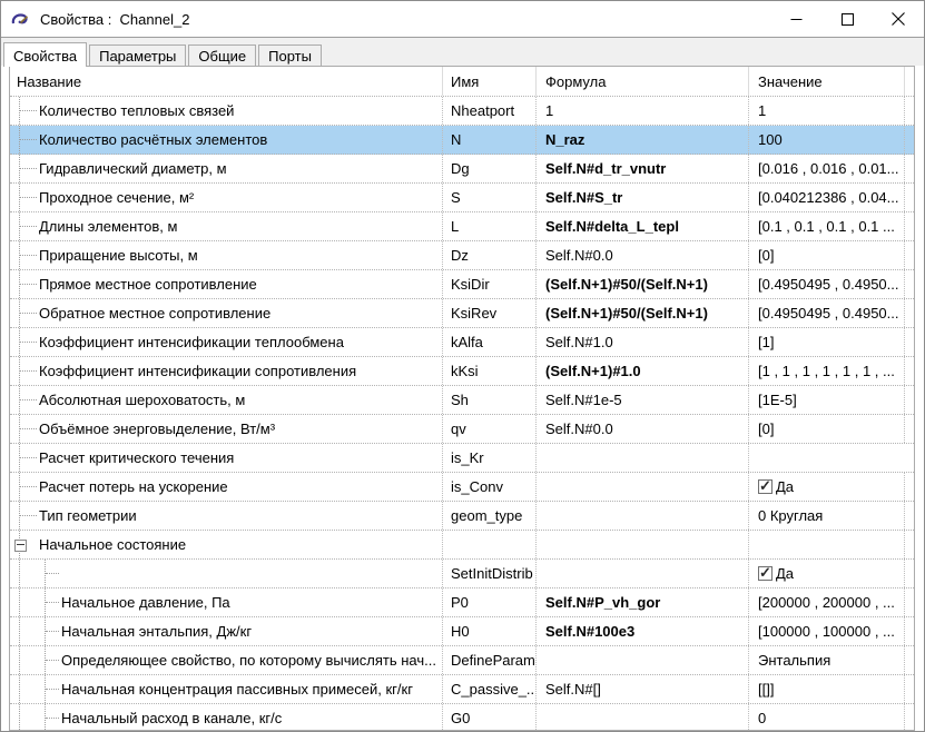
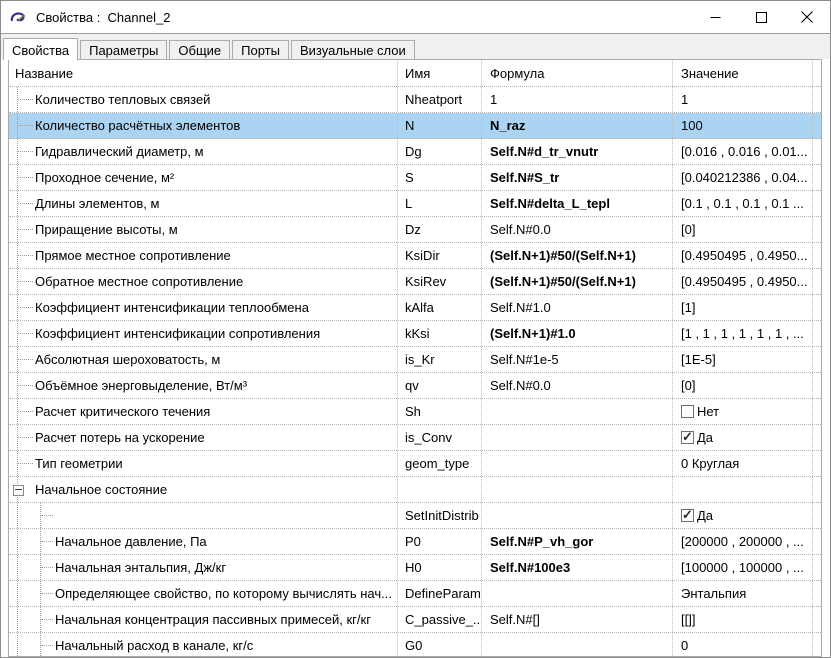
  Свойства : Channel_2
  Свойства
  Параметры
  Общие
  Порты
+ Визуальные слои
  Название
  Имя
  Формула
  Значение
  Количество тепловых связей
  Nheatport
  1
  1
  Количество расчётных элементов
  N
  N_raz
  100
  Гидравлический диаметр, м
  Dg
  Self.N#d_tr_vnutr
  [0.016 , 0.016 , 0.01...
  Проходное сечение, м²
  S
  Self.N#S_tr
  [0.040212386 , 0.04...
  Длины элементов, м
  L
  Self.N#delta_L_tepl
  [0.1 , 0.1 , 0.1 , 0.1 ...
  Приращение высоты, м
  Dz
  Self.N#0.0
  [0]
  Прямое местное сопротивление
  KsiDir
  (Self.N+1)#50/(Self.N+1)
  [0.4950495 , 0.4950...
  Обратное местное сопротивление
  KsiRev
  (Self.N+1)#50/(Self.N+1)
  [0.4950495 , 0.4950...
  Коэффициент интенсификации теплообмена
  kAlfa
  Self.N#1.0
  [1]
  Коэффициент интенсификации сопротивления
  kKsi
  (Self.N+1)#1.0
  [1 , 1 , 1 , 1 , 1 , 1 , ...
  Абсолютная шероховатость, м
- Sh
+ is_Kr
  Self.N#1e-5
  [1E-5]
  Объёмное энерговыделение, Вт/м³
  qv
  Self.N#0.0
  [0]
  Расчет критического течения
- is_Kr
+ Sh
+ Нет
  Расчет потерь на ускорение
  is_Conv
  Да
  Тип геометрии
  geom_type
  0 Круглая
  Начальное состояние
  SetInitDistrib
  Да
  Начальное давление, Па
  P0
  Self.N#P_vh_gor
  [200000 , 200000 , ...
  Начальная энтальпия, Дж/кг
  H0
  Self.N#100e3
  [100000 , 100000 , ...
  Определяющее свойство, по которому вычислять нач...
  DefineParam
  Энтальпия
  Начальная концентрация пассивных примесей, кг/кг
  C_passive_..
  Self.N#[]
  [[]]
  Начальный расход в канале, кг/с
  G0
  0
